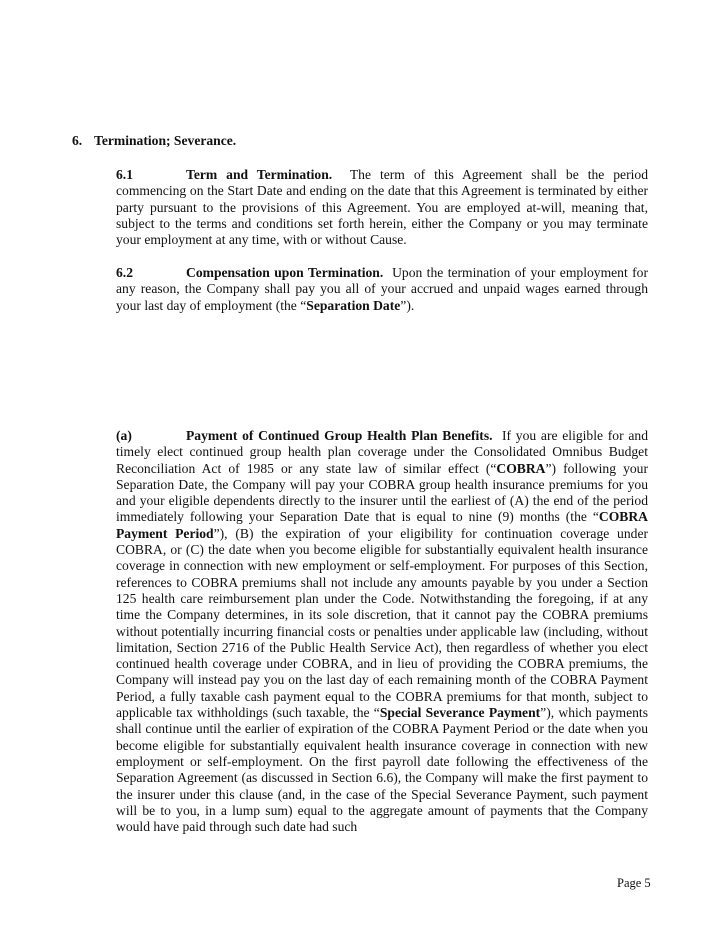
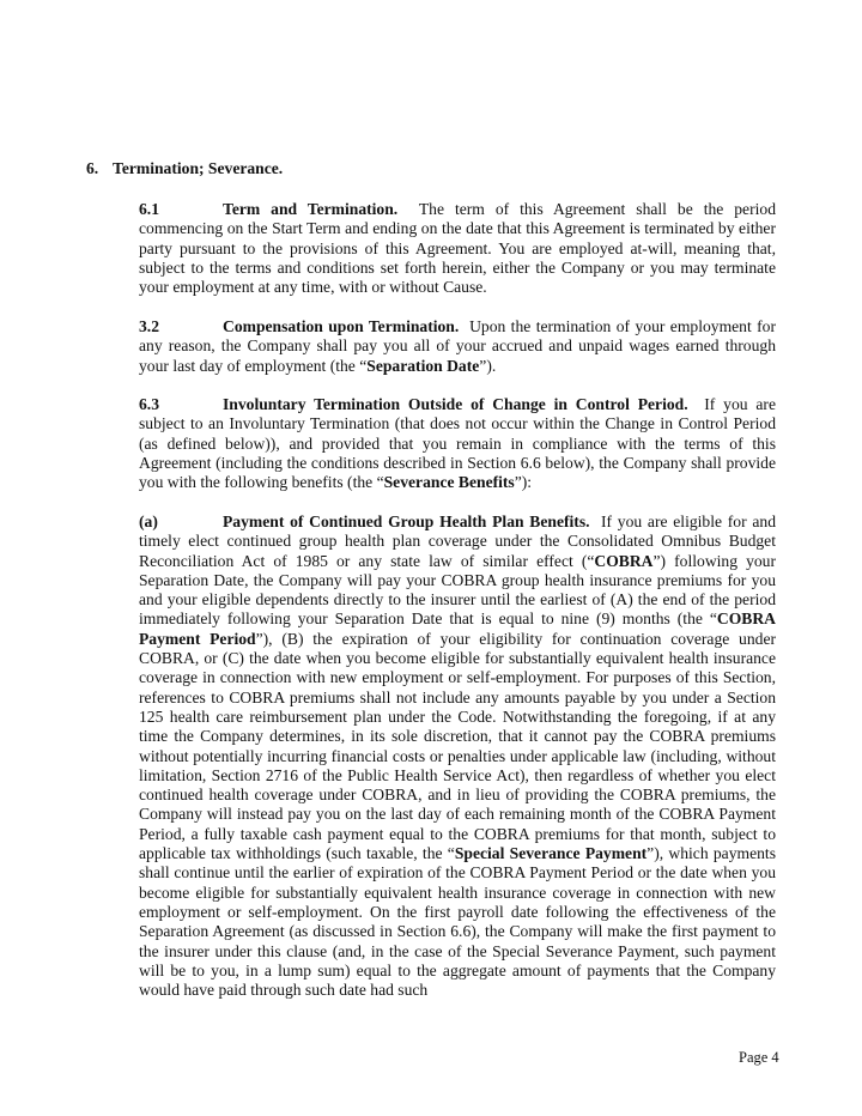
  6. Termination; Severance.
- 6.1 Term and Termination. The term of this Agreement shall be the period commencing on the Start Date and ending on the date that this Agreement is terminated by either party pursuant to the provisions of this Agreement. You are employed at-will, meaning that, subject to the terms and conditions set forth herein, either the Company or you may terminate your employment at any time, with or without Cause.
+ 6.1 Term and Termination. The term of this Agreement shall be the period commencing on the Start Term and ending on the date that this Agreement is terminated by either party pursuant to the provisions of this Agreement. You are employed at-will, meaning that, subject to the terms and conditions set forth herein, either the Company or you may terminate your employment at any time, with or without Cause.
- 6.2 Compensation upon Termination. Upon the termination of your employment for any reason, the Company shall pay you all of your accrued and unpaid wages earned through your last day of employment (the “Separation Date”).
+ 3.2 Compensation upon Termination. Upon the termination of your employment for any reason, the Company shall pay you all of your accrued and unpaid wages earned through your last day of employment (the “Separation Date”).
+ 6.3 Involuntary Termination Outside of Change in Control Period. If you are subject to an Involuntary Termination (that does not occur within the Change in Control Period (as defined below)), and provided that you remain in compliance with the terms of this Agreement (including the conditions described in Section 6.6 below), the Company shall provide you with the following benefits (the “Severance Benefits”):
  (a) Payment of Continued Group Health Plan Benefits. If you are eligible for and timely elect continued group health plan coverage under the Consolidated Omnibus Budget Reconciliation Act of 1985 or any state law of similar effect (“COBRA”) following your Separation Date, the Company will pay your COBRA group health insurance premiums for you and your eligible dependents directly to the insurer until the earliest of (A) the end of the period immediately following your Separation Date that is equal to nine (9) months (the “COBRA Payment Period”), (B) the expiration of your eligibility for continuation coverage under COBRA, or (C) the date when you become eligible for substantially equivalent health insurance coverage in connection with new employment or self-employment. For purposes of this Section, references to COBRA premiums shall not include any amounts payable by you under a Section 125 health care reimbursement plan under the Code. Notwithstanding the foregoing, if at any time the Company determines, in its sole discretion, that it cannot pay the COBRA premiums without potentially incurring financial costs or penalties under applicable law (including, without limitation, Section 2716 of the Public Health Service Act), then regardless of whether you elect continued health coverage under COBRA, and in lieu of providing the COBRA premiums, the Company will instead pay you on the last day of each remaining month of the COBRA Payment Period, a fully taxable cash payment equal to the COBRA premiums for that month, subject to applicable tax withholdings (such taxable, the “Special Severance Payment”), which payments shall continue until the earlier of expiration of the COBRA Payment Period or the date when you become eligible for substantially equivalent health insurance coverage in connection with new employment or self-employment. On the first payroll date following the effectiveness of the Separation Agreement (as discussed in Section 6.6), the Company will make the first payment to the insurer under this clause (and, in the case of the Special Severance Payment, such payment will be to you, in a lump sum) equal to the aggregate amount of payments that the Company would have paid through such date had such
- Page 5
+ Page 4
